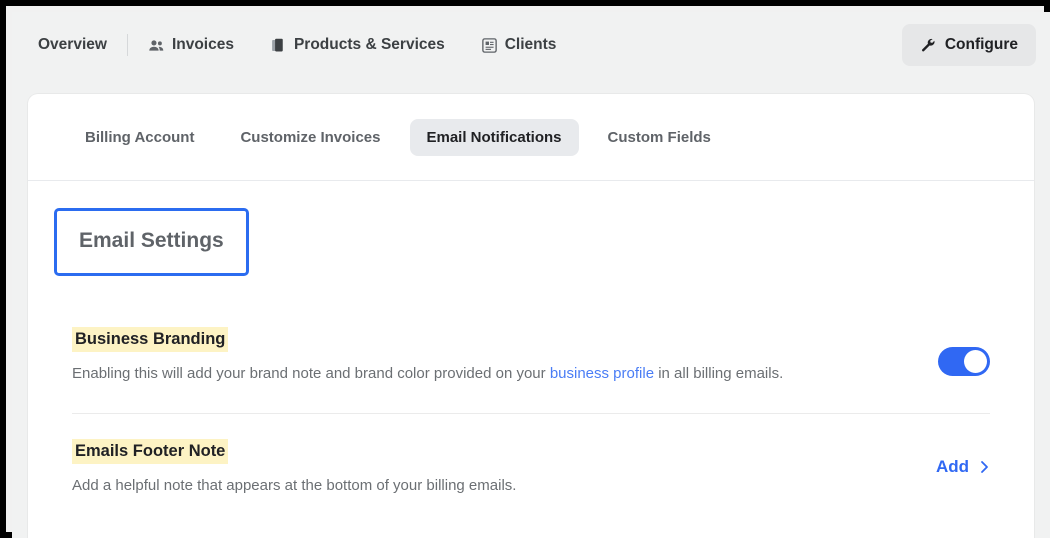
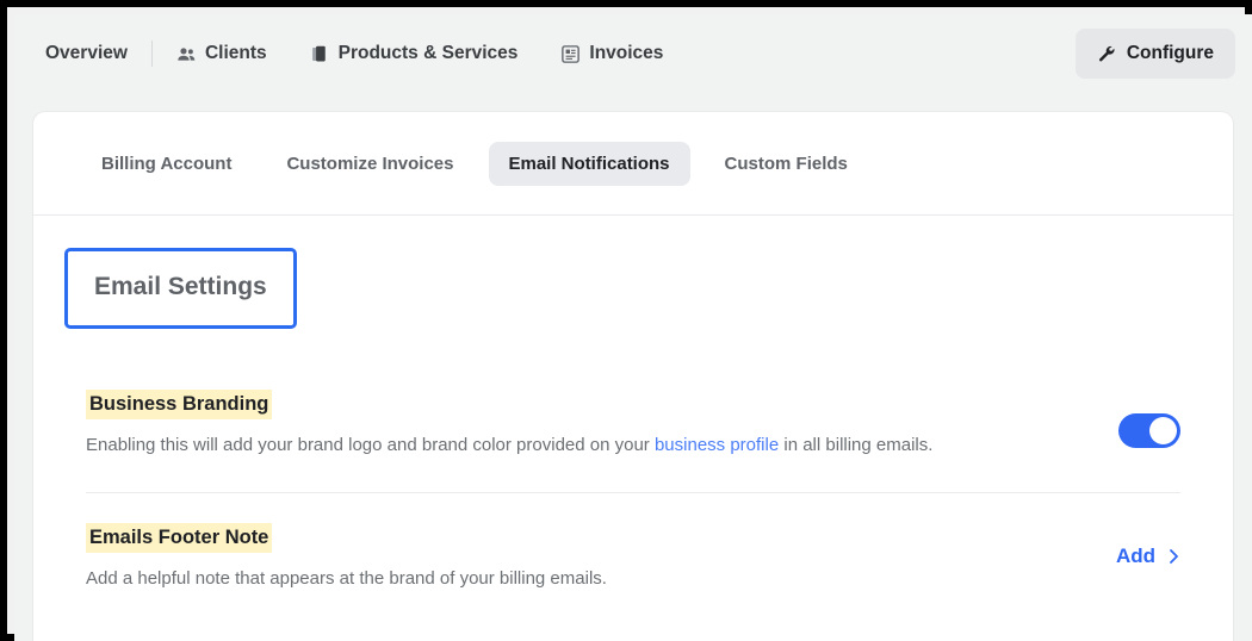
  Overview
- Invoices
+ Clients
  Products & Services
- Clients
+ Invoices
  Configure
  Billing Account
  Customize Invoices
  Email Notifications
  Custom Fields
  Email Settings
  Business Branding
- Enabling this will add your brand note and brand color provided on your business profile in all billing emails.
+ Enabling this will add your brand logo and brand color provided on your business profile in all billing emails.
  Emails Footer Note
- Add a helpful note that appears at the bottom of your billing emails.
+ Add a helpful note that appears at the brand of your billing emails.
  Add
